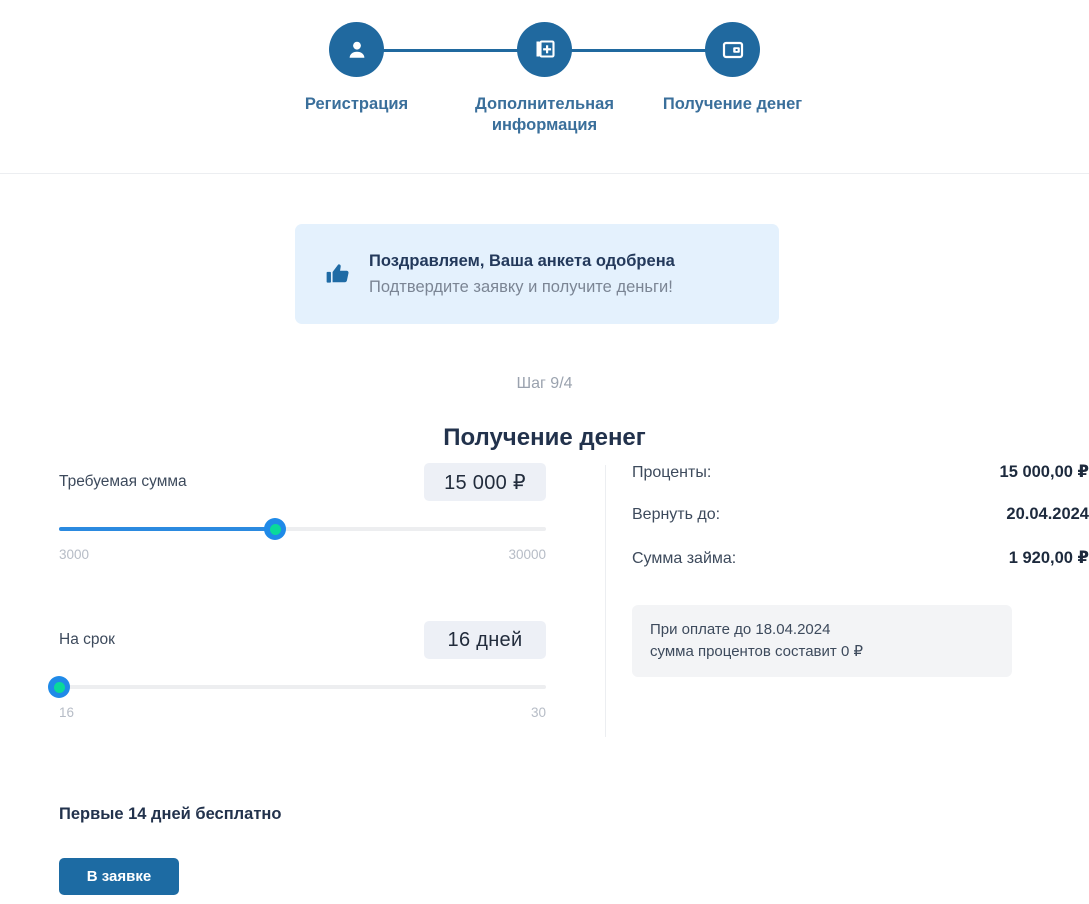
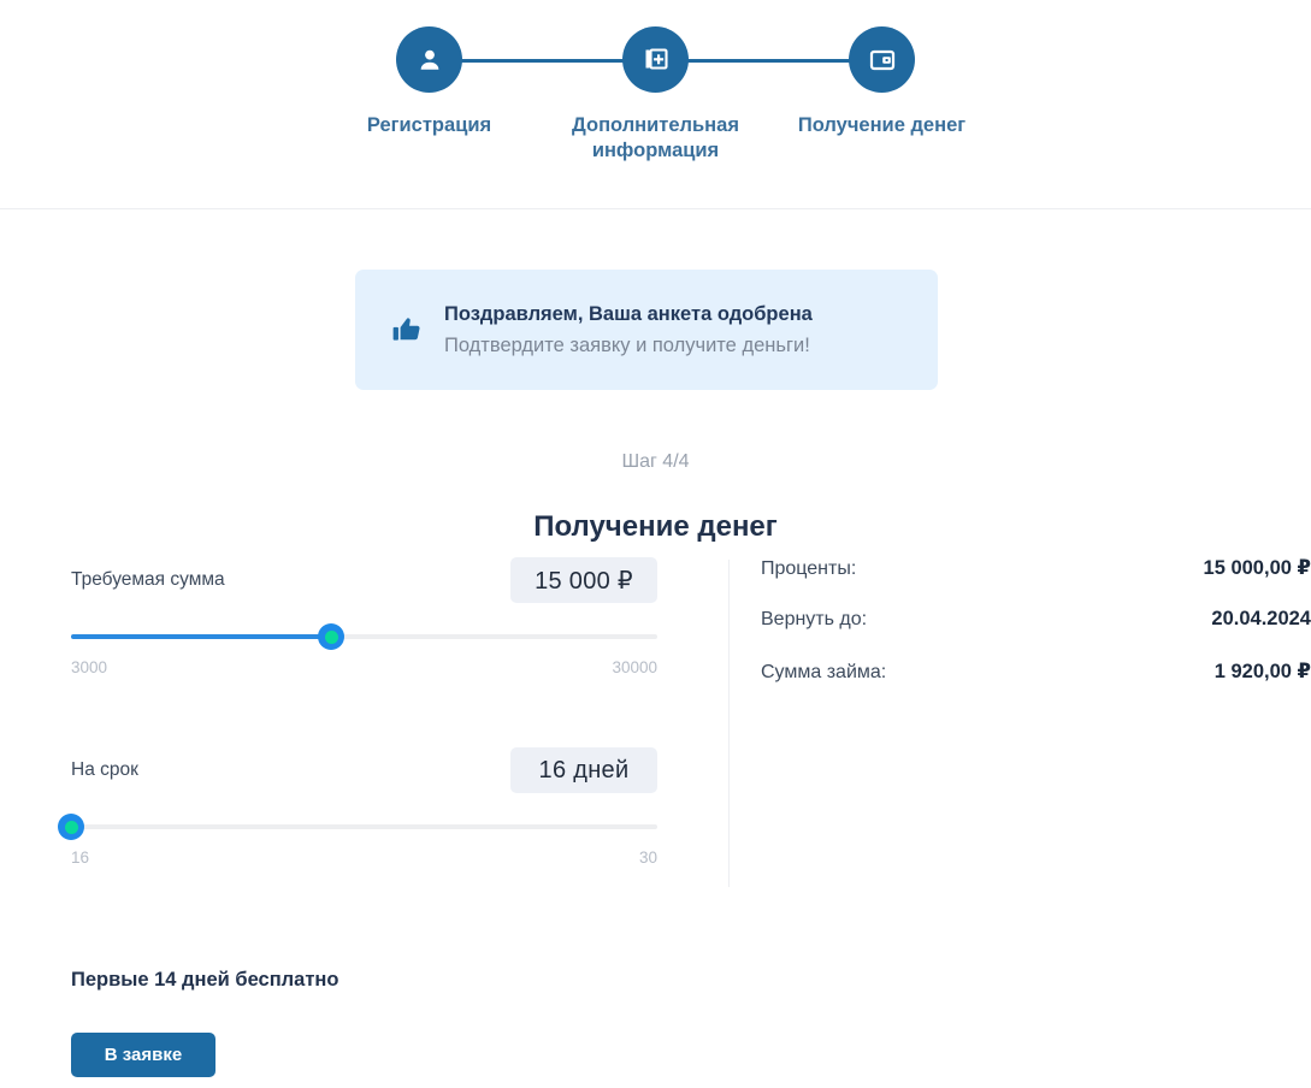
  Регистрация
  Дополнительная информация
  Получение денег
  Поздравляем, Ваша анкета одобрена
  Подтвердите заявку и получите деньги!
- Шаг 9/4
+ Шаг 4/4
  Получение денег
  Требуемая сумма
  15 000 ₽
  3000
  30000
  На срок
  16 дней
  16
  30
  Проценты:
  15 000,00 ₽
  Вернуть до:
  20.04.2024
  Сумма займа:
  1 920,00 ₽
- При оплате до 18.04.2024
- сумма процентов составит 0 ₽
  Первые 14 дней бесплатно
  В заявке
